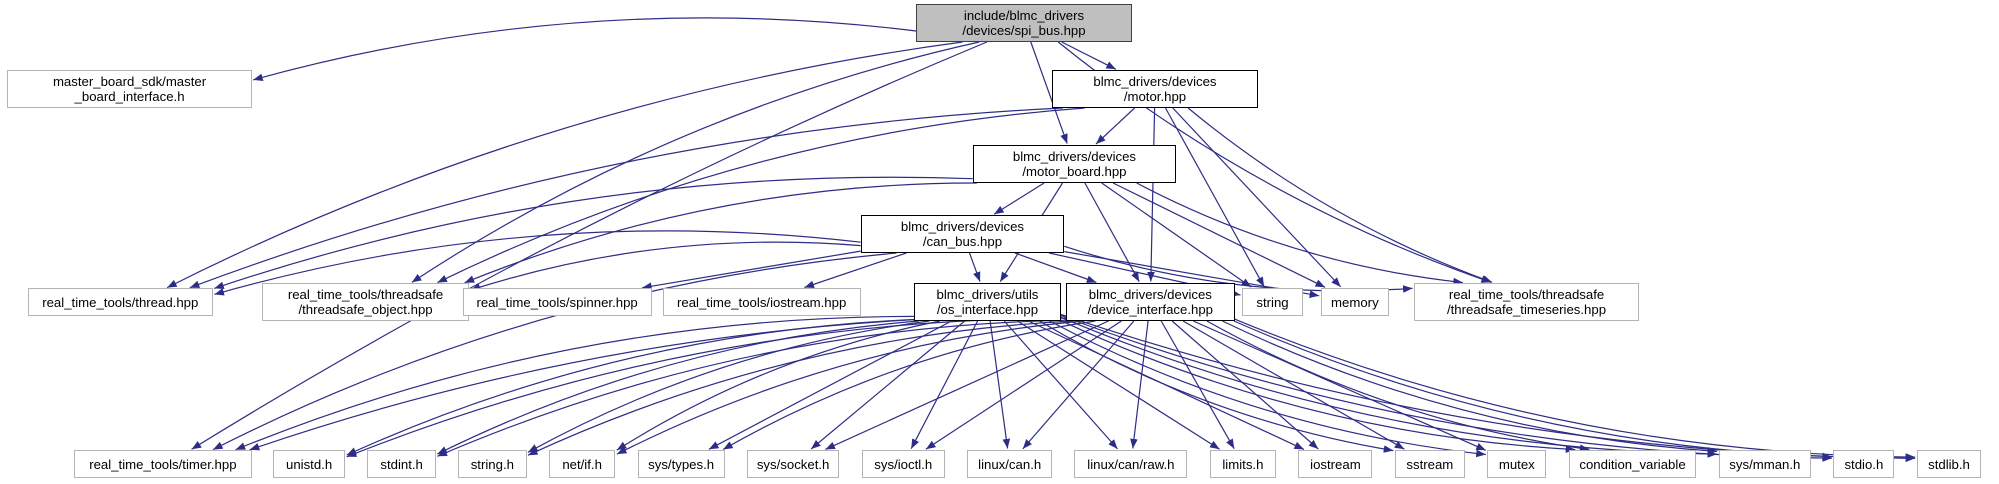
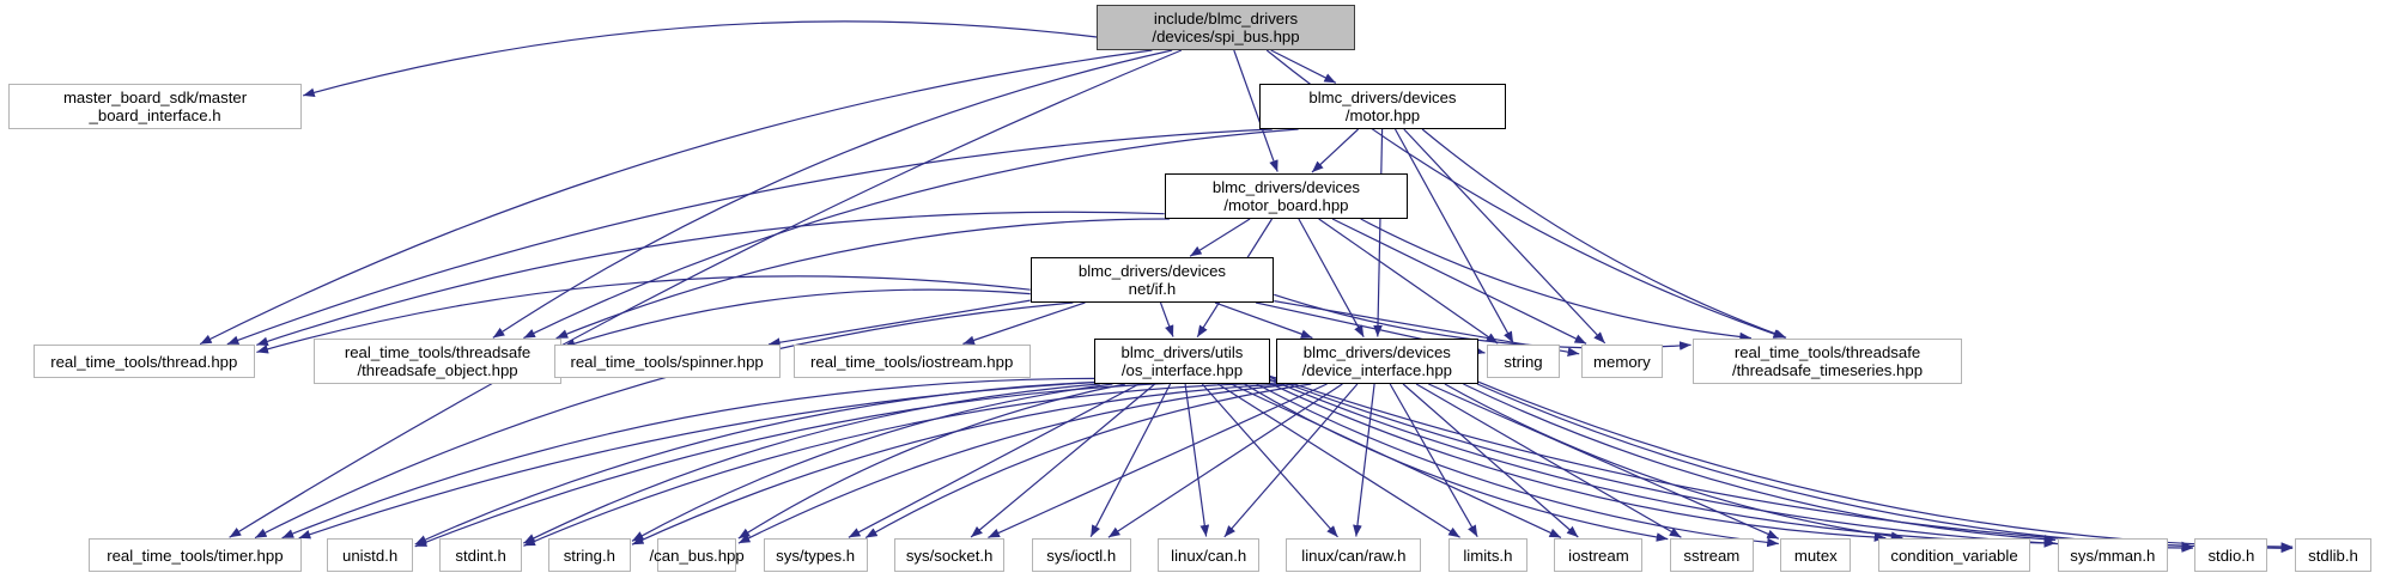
  include/blmc_drivers
  /devices/spi_bus.hpp
  master_board_sdk/master
  _board_interface.h
  blmc_drivers/devices
  /motor.hpp
  blmc_drivers/devices
  /motor_board.hpp
  blmc_drivers/devices
- /can_bus.hpp
+ net/if.h
  real_time_tools/thread.hpp
  real_time_tools/threadsafe
  /threadsafe_object.hpp
  real_time_tools/spinner.hpp
  real_time_tools/iostream.hpp
  blmc_drivers/utils
  /os_interface.hpp
  blmc_drivers/devices
  /device_interface.hpp
  string
  memory
  real_time_tools/threadsafe
  /threadsafe_timeseries.hpp
  real_time_tools/timer.hpp
  unistd.h
  stdint.h
  string.h
- net/if.h
+ /can_bus.hpp
  sys/types.h
  sys/socket.h
  sys/ioctl.h
  linux/can.h
  linux/can/raw.h
  limits.h
  iostream
  sstream
  mutex
  condition_variable
  sys/mman.h
  stdio.h
  stdlib.h
